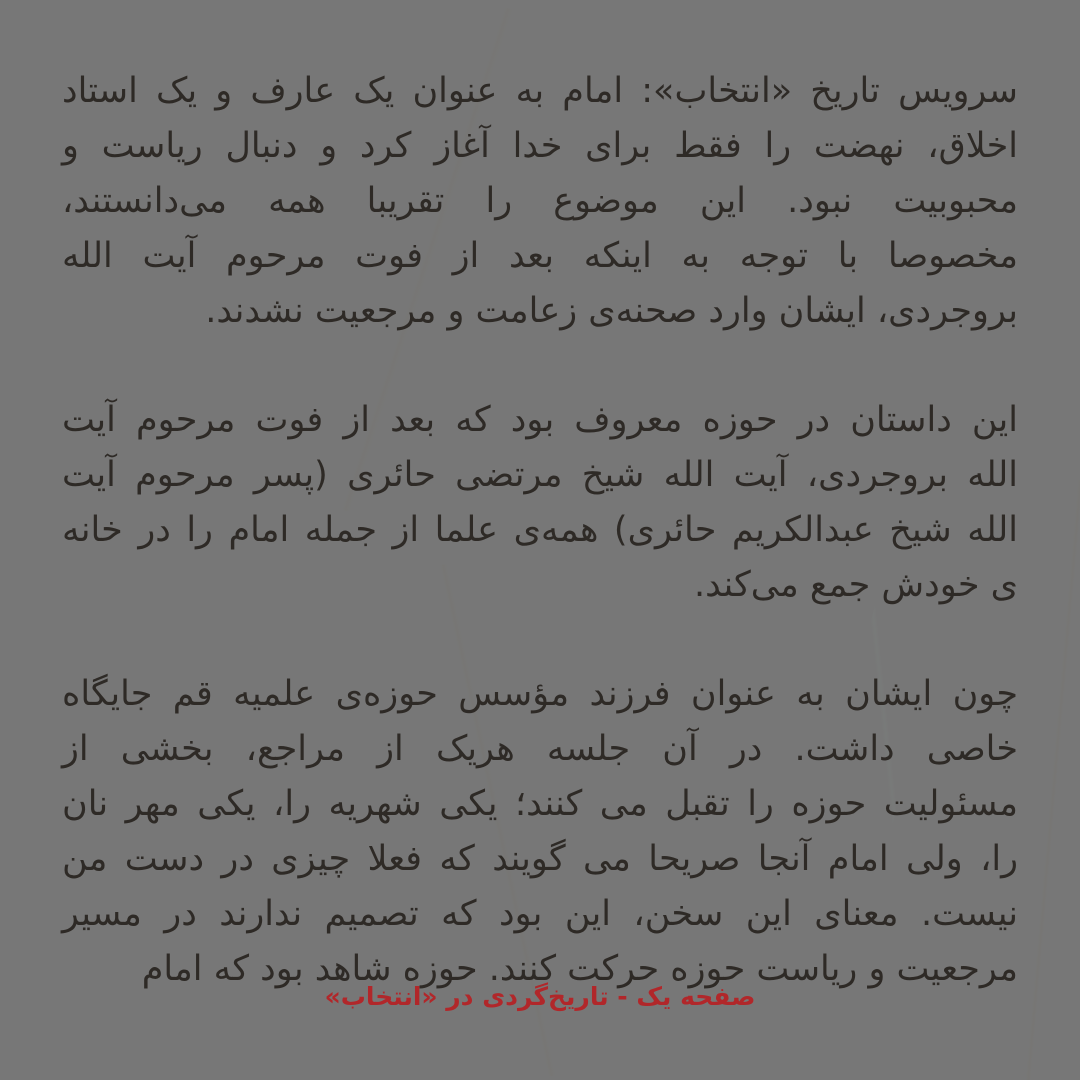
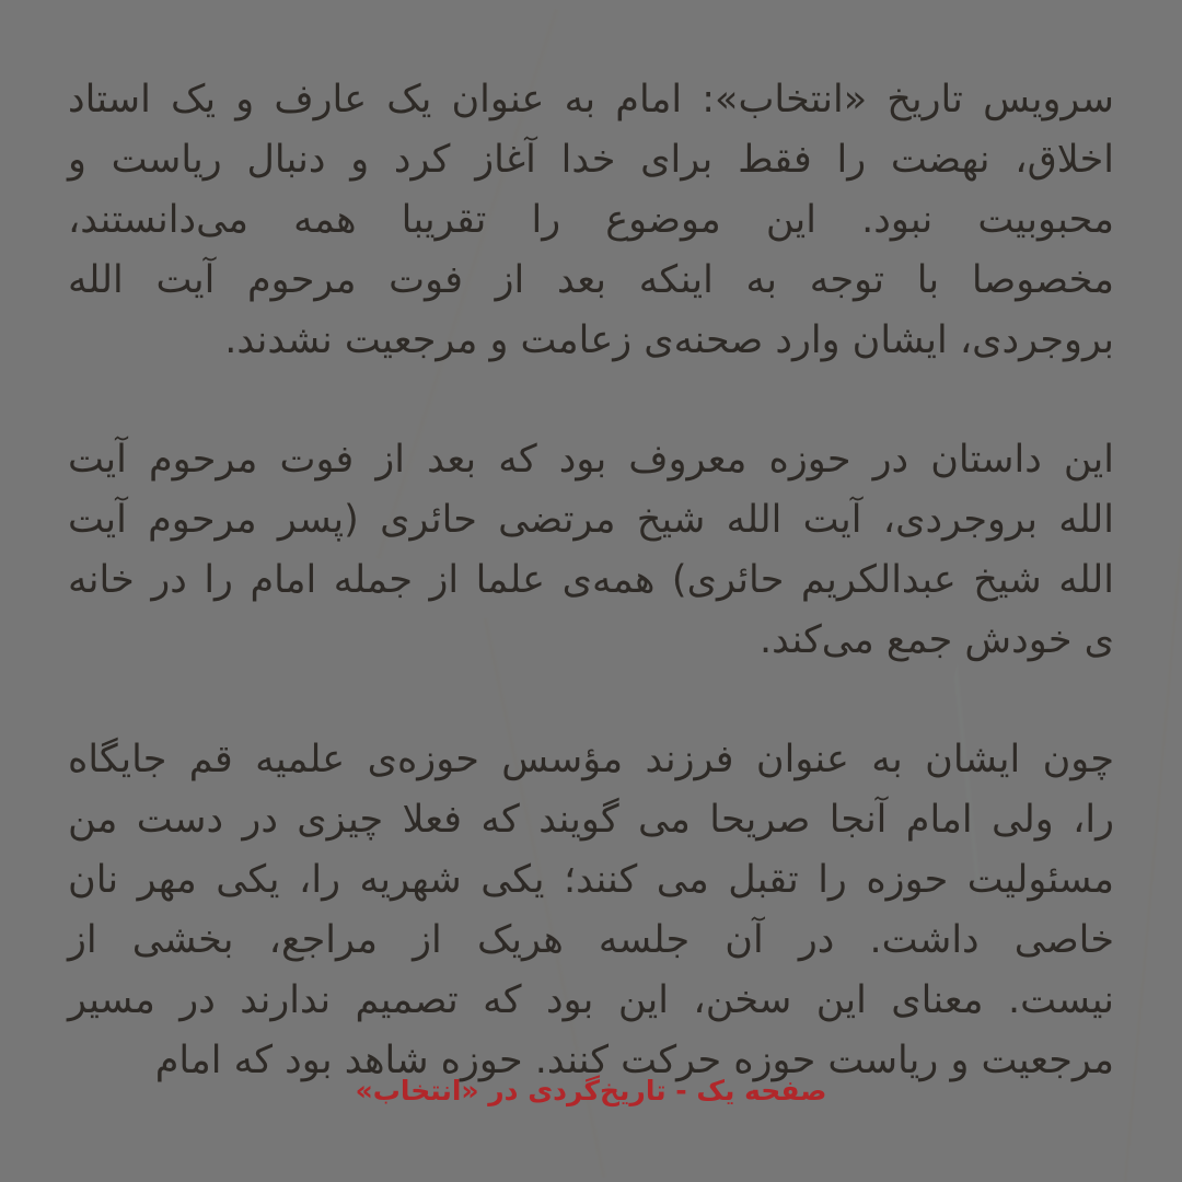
  سرویس تاریخ «انتخاب»: امام به عنوان یک عارف و یک استاد
  اخلاق، نهضت را فقط برای خدا آغاز کرد و دنبال ریاست و
  محبوبیت نبود. این موضوع را تقریبا همه می‌دانستند،
  مخصوصا با توجه به اینکه بعد از فوت مرحوم آیت الله
  بروجردی، ایشان وارد صحنه‌ی زعامت و مرجعیت نشدند.
  این داستان در حوزه معروف بود که بعد از فوت مرحوم آیت
  الله بروجردی، آیت الله شیخ مرتضی حائری (پسر مرحوم آیت
  الله شیخ عبدالکریم حائری) همه‌ی علما از جمله امام را در خانه
  ی خودش جمع می‌کند.
  چون ایشان به عنوان فرزند مؤسس حوزه‌ی علمیه قم جایگاه
- خاصی داشت. در آن جلسه هریک از مراجع، بخشی از
+ را، ولی امام آنجا صریحا می گویند که فعلا چیزی در دست من
  مسئولیت حوزه را تقبل می کنند؛ یکی شهریه را، یکی مهر نان
- را، ولی امام آنجا صریحا می گویند که فعلا چیزی در دست من
+ خاصی داشت. در آن جلسه هریک از مراجع، بخشی از
  نیست. معنای این سخن، این بود که تصمیم ندارند در مسیر
  مرجعیت و ریاست حوزه حرکت کنند. حوزه شاهد بود که امام
  صفحه یک - تاریخ‌گردی در «انتخاب»
